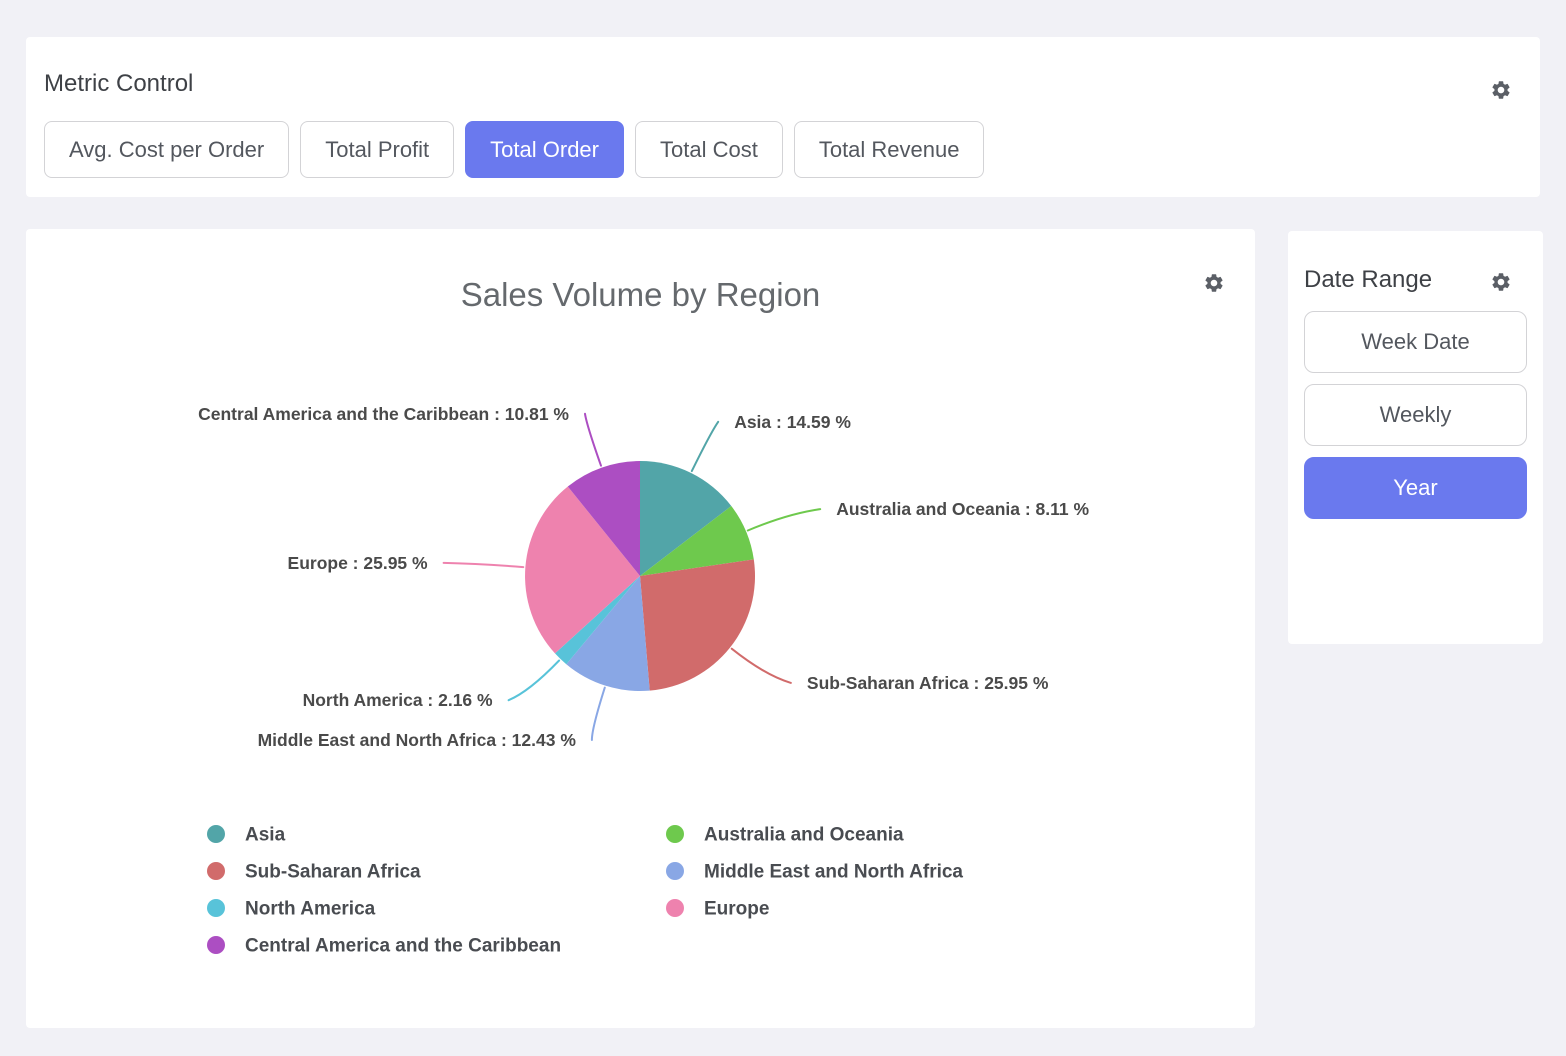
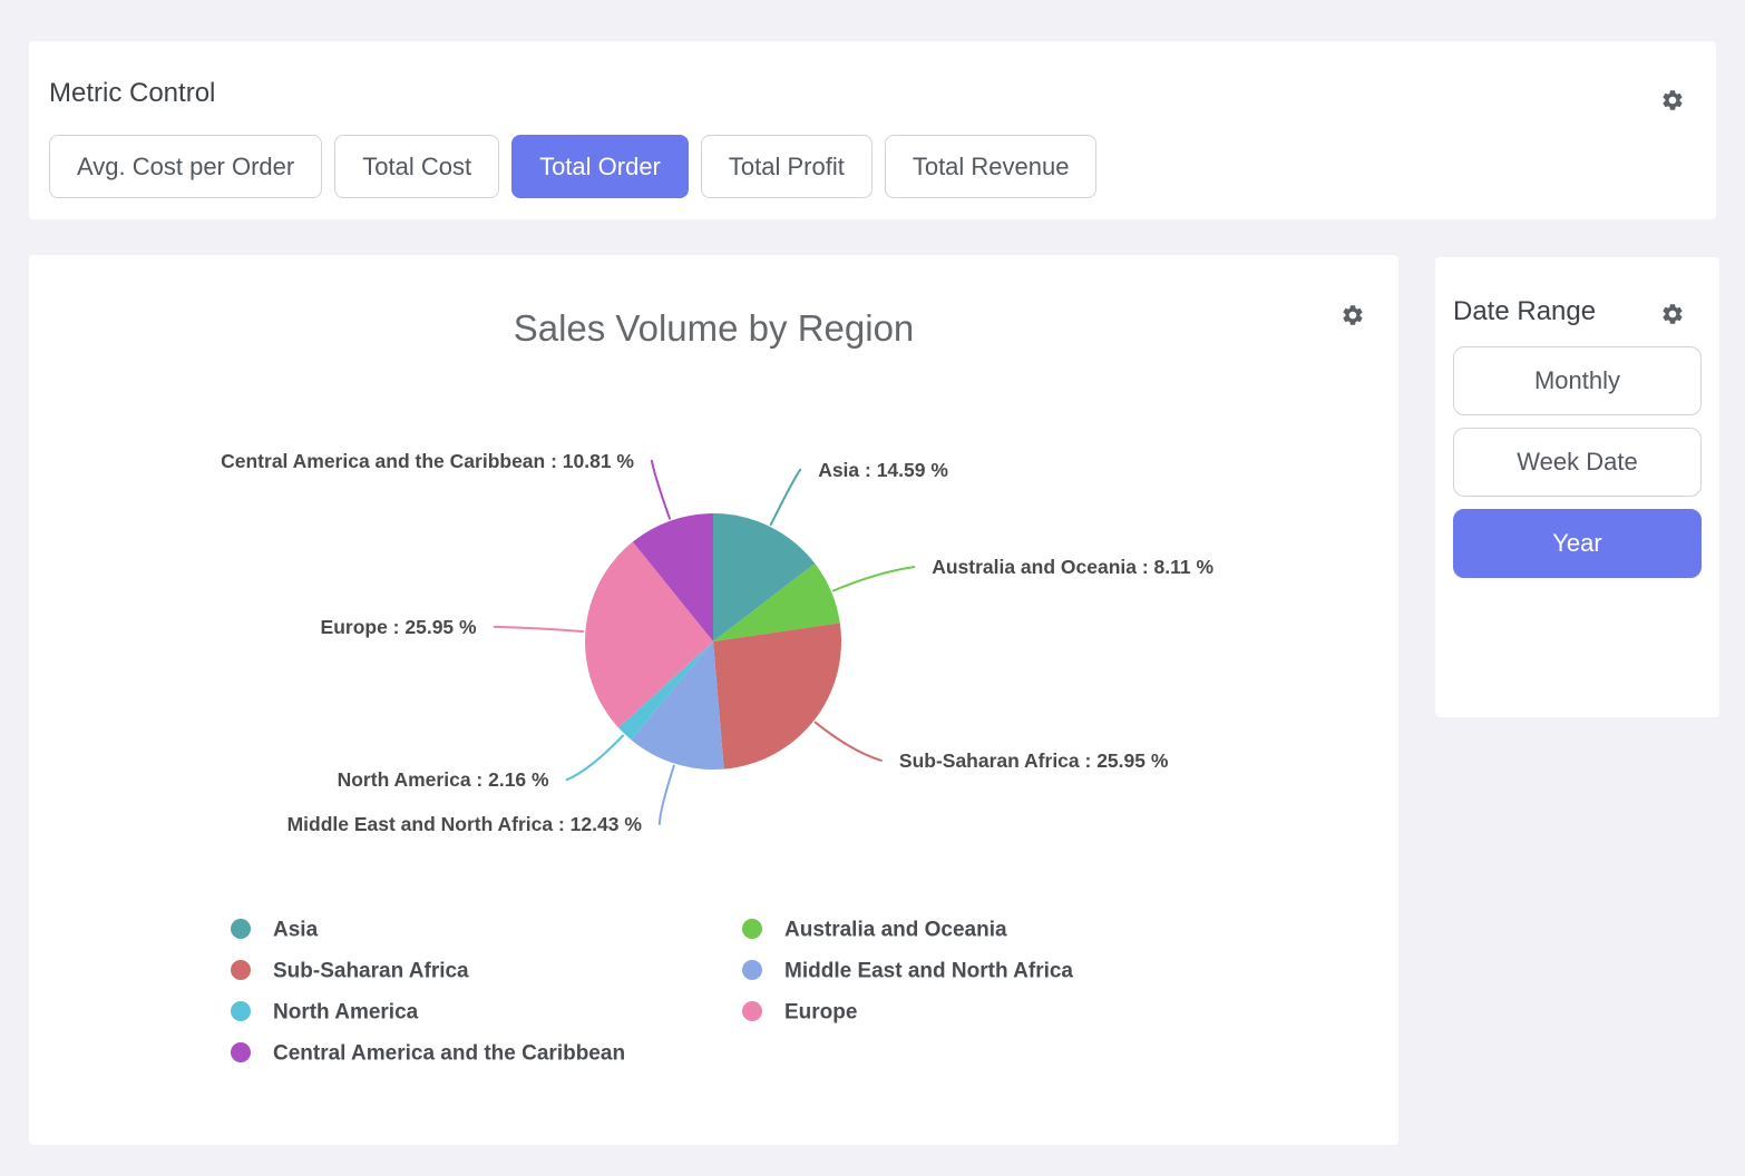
  Metric Control
  Avg. Cost per Order
- Total Profit
+ Total Cost
  Total Order
- Total Cost
+ Total Profit
  Total Revenue
  Sales Volume by Region
  Asia : 14.59 %
  Australia and Oceania : 8.11 %
  Sub-Saharan Africa : 25.95 %
  Middle East and North Africa : 12.43 %
  North America : 2.16 %
  Europe : 25.95 %
  Central America and the Caribbean : 10.81 %
  Asia
  Australia and Oceania
  Sub-Saharan Africa
  Middle East and North Africa
  North America
  Europe
  Central America and the Caribbean
  Date Range
+ Monthly
  Week Date
- Weekly
  Year
